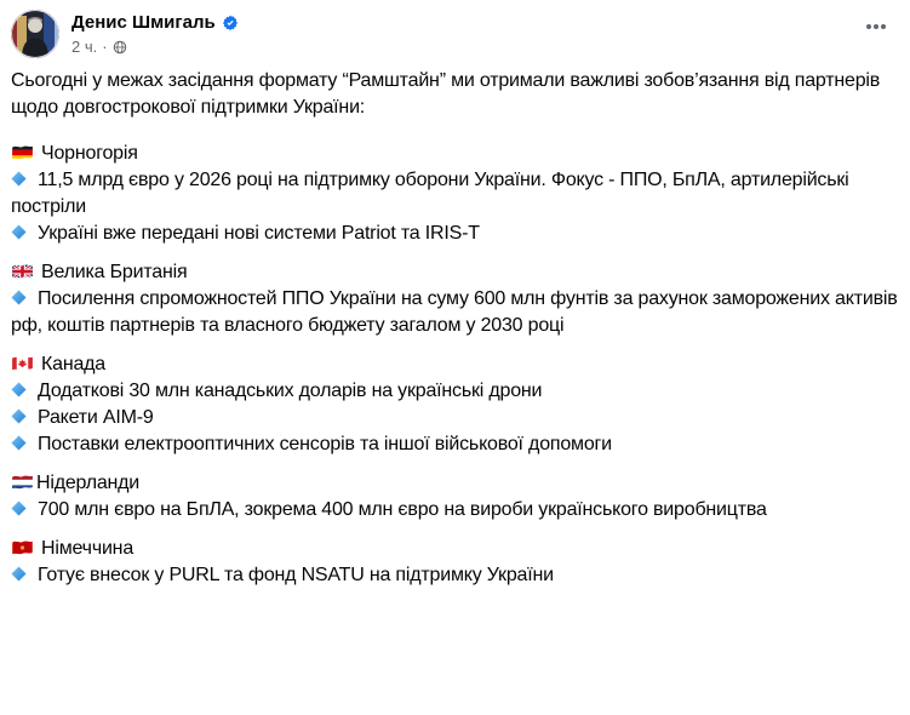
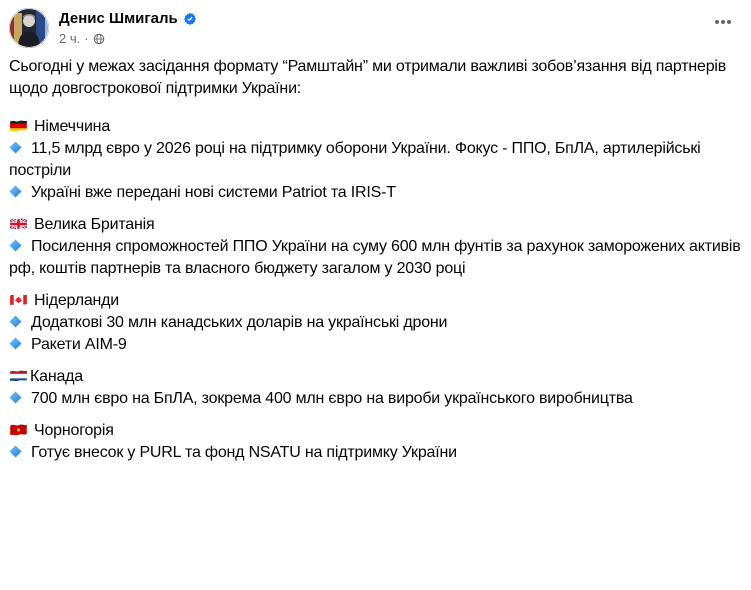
  Денис Шмигаль
  2 ч.
  ·
  Сьогодні у межах засідання формату “Рамштайн” ми отримали важливі зобов’язання від партнерів щодо довгострокової підтримки України:
- Чорногорія
+ Німеччина
  11,5 млрд євро у 2026 році на підтримку оборони України. Фокус - ППО, БпЛА, артилерійські постріли
  Україні вже передані нові системи Patriot та IRIS-T
  Велика Британія
  Посилення спроможностей ППО України на суму 600 млн фунтів за рахунок заморожених активів рф, коштів партнерів та власного бюджету загалом у 2030 році
- Канада
+ Нідерланди
  Додаткові 30 млн канадських доларів на українські дрони
  Ракети AIM-9
- Поставки електрооптичних сенсорів та іншої військової допомоги
- Нідерланди
+ Канада
  700 млн євро на БпЛА, зокрема 400 млн євро на вироби українського виробництва
- Німеччина
+ Чорногорія
  Готує внесок у PURL та фонд NSATU на підтримку України
